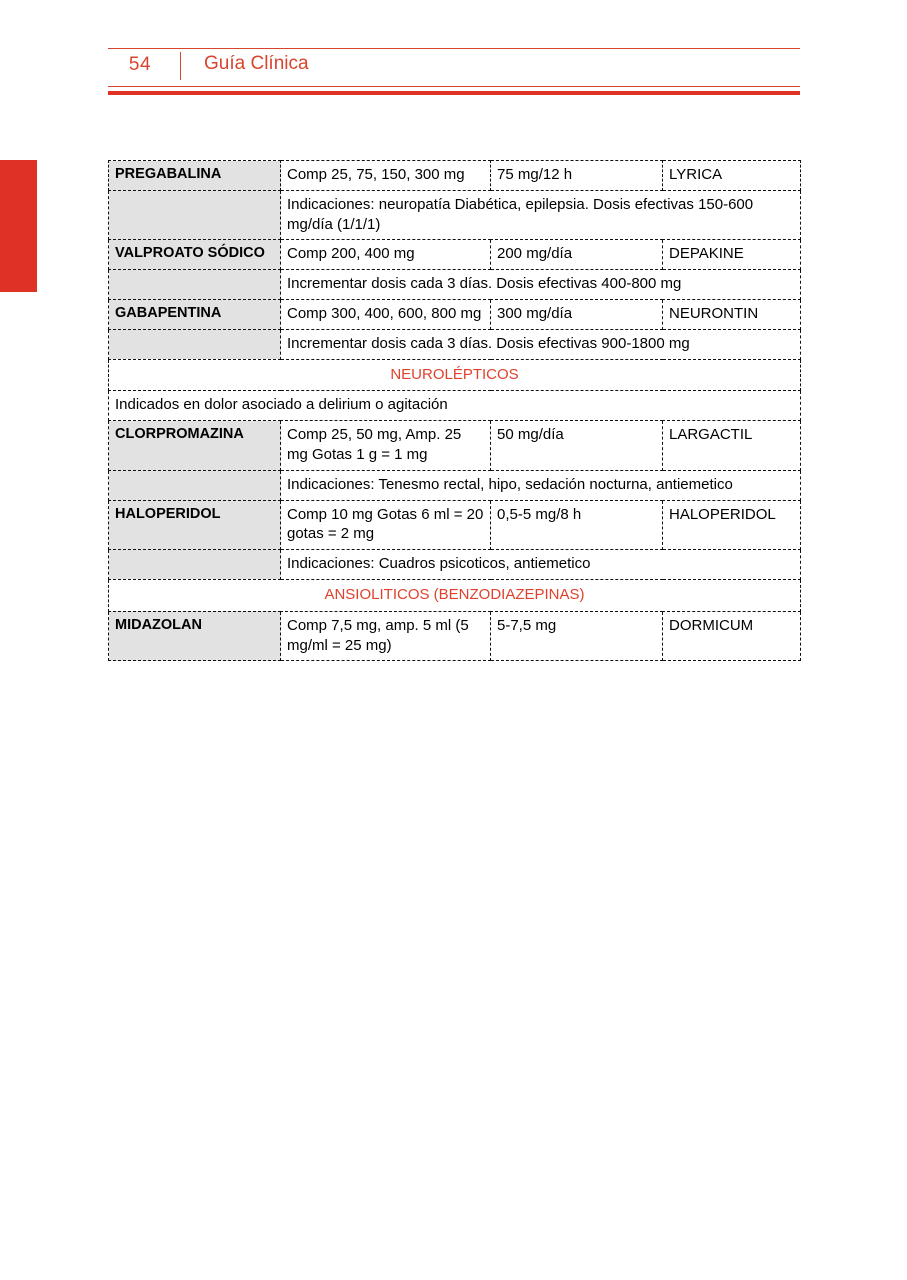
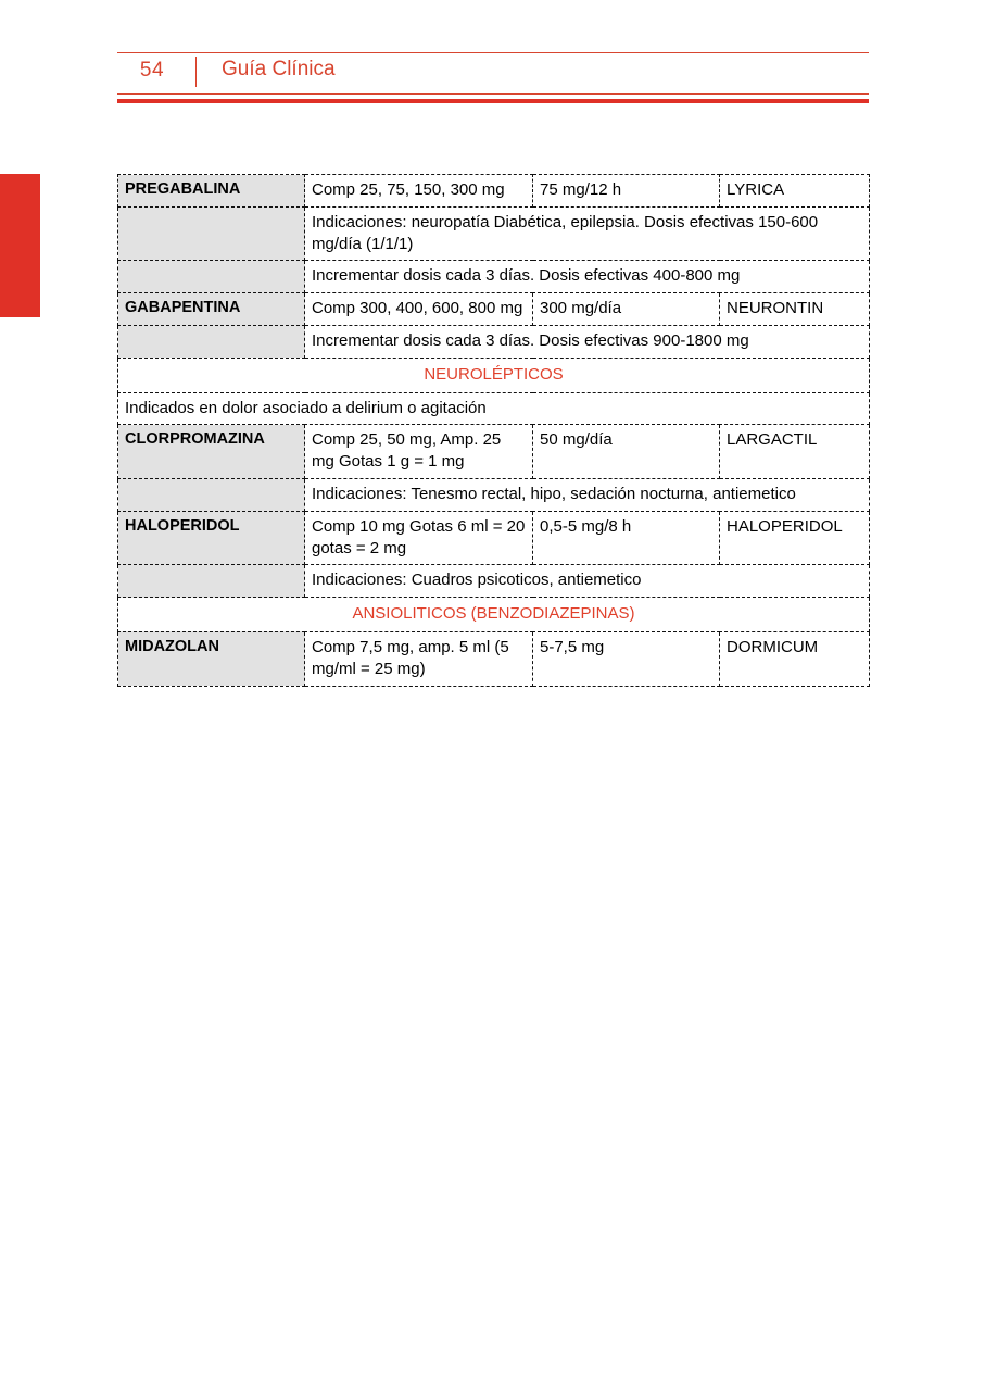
  54
  Guía Clínica
  PREGABALINA	Comp 25, 75, 150, 300 mg	75 mg/12 h	LYRICA
  	Indicaciones: neuropatía Diabética, epilepsia. Dosis efectivas 150-600 mg/día (1/1/1)
- VALPROATO SÓDICO	Comp 200, 400 mg	200 mg/día	DEPAKINE
  	Incrementar dosis cada 3 días. Dosis efectivas 400-800 mg
  GABAPENTINA	Comp 300, 400, 600, 800 mg	300 mg/día	NEURONTIN
  	Incrementar dosis cada 3 días. Dosis efectivas 900-1800 mg
  NEUROLÉPTICOS
  Indicados en dolor asociado a delirium o agitación
  CLORPROMAZINA	Comp 25, 50 mg, Amp. 25 mg Gotas 1 g = 1 mg	50 mg/día	LARGACTIL
  	Indicaciones: Tenesmo rectal, hipo, sedación nocturna, antiemetico
  HALOPERIDOL	Comp 10 mg Gotas 6 ml = 20 gotas = 2 mg	0,5-5 mg/8 h	HALOPERIDOL
  	Indicaciones: Cuadros psicoticos, antiemetico
  ANSIOLITICOS (BENZODIAZEPINAS)
  MIDAZOLAN	Comp 7,5 mg, amp. 5 ml (5 mg/ml = 25 mg)	5-7,5 mg	DORMICUM
